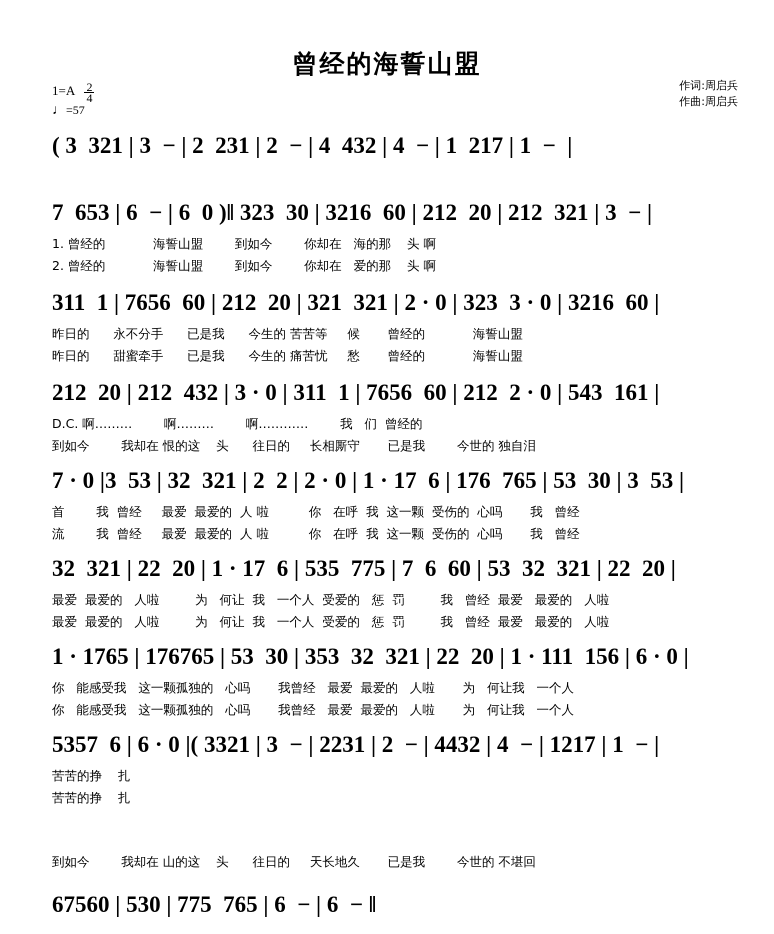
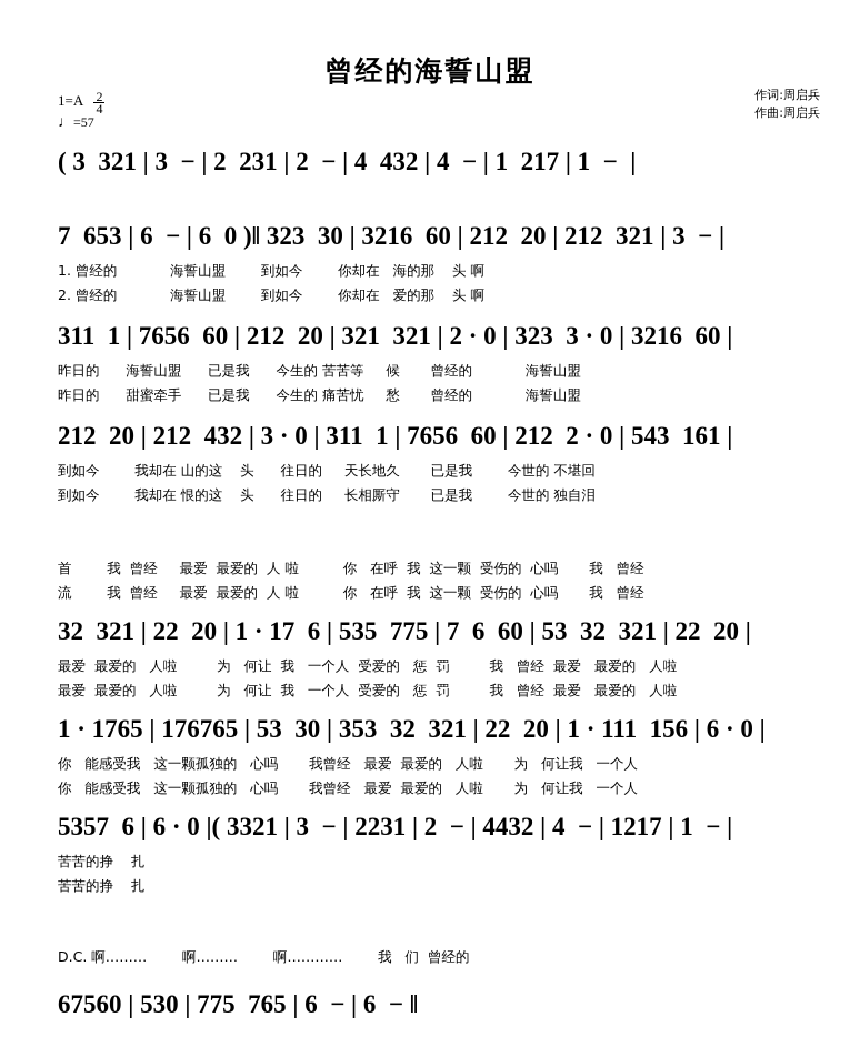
  曾经的海誓山盟
  作词:周启兵
  作曲:周启兵
  1=A
  2
  4
  ♩=57
  ( 3 321 | 3 − | 2 231 | 2 − | 4 432 | 4 − | 1 217 | 1 − |
  7 653 | 6 − | 6 0 )‖ 323 30 | 3216 60 | 212 20 | 212 321 | 3 − |
  1. 曾经的 海誓山盟 到如今 你却在 海的那 头 啊
  2. 曾经的 海誓山盟 到如今 你却在 爱的那 头 啊
  311 1 | 7656 60 | 212 20 | 321 321 | 2 · 0 | 323 3 · 0 | 3216 60 |
- 昨日的 永不分手 已是我 今生的 苦苦等 候 曾经的 海誓山盟
+ 昨日的 海誓山盟 已是我 今生的 苦苦等 候 曾经的 海誓山盟
  昨日的 甜蜜牵手 已是我 今生的 痛苦忧 愁 曾经的 海誓山盟
  212 20 | 212 432 | 3 · 0 | 311 1 | 7656 60 | 212 2 · 0 | 543 161 |
- D.C. 啊……… 啊……… 啊………… 我 们 曾经的
+ 到如今 我却在 山的这 头 往日的 天长地久 已是我 今世的 不堪回
  到如今 我却在 恨的这 头 往日的 长相厮守 已是我 今世的 独自泪
- 7 · 0 |3 53 | 32 321 | 2 2 | 2 · 0 | 1 · 17 6 | 176 765 | 53 30 | 3 53 |
  首 我 曾经 最爱 最爱的 人 啦 你 在呼 我 这一颗 受伤的 心吗 我 曾经
  流 我 曾经 最爱 最爱的 人 啦 你 在呼 我 这一颗 受伤的 心吗 我 曾经
  32 321 | 22 20 | 1 · 17 6 | 535 775 | 7 6 60 | 53 32 321 | 22 20 |
  最爱 最爱的 人啦 为 何让 我 一个人 受爱的 惩 罚 我 曾经 最爱 最爱的 人啦
  最爱 最爱的 人啦 为 何让 我 一个人 受爱的 惩 罚 我 曾经 最爱 最爱的 人啦
  1 · 1765 | 176765 | 53 30 | 353 32 321 | 22 20 | 1 · 111 156 | 6 · 0 |
  你 能感受我 这一颗孤独的 心吗 我曾经 最爱 最爱的 人啦 为 何让我 一个人
  你 能感受我 这一颗孤独的 心吗 我曾经 最爱 最爱的 人啦 为 何让我 一个人
  5357 6 | 6 · 0 |( 3321 | 3 − | 2231 | 2 − | 4432 | 4 − | 1217 | 1 − |
  苦苦的挣 扎
  苦苦的挣 扎
- 到如今 我却在 山的这 头 往日的 天长地久 已是我 今世的 不堪回
+ D.C. 啊……… 啊……… 啊………… 我 们 曾经的
  67560 | 530 | 775 765 | 6 − | 6 − ‖
